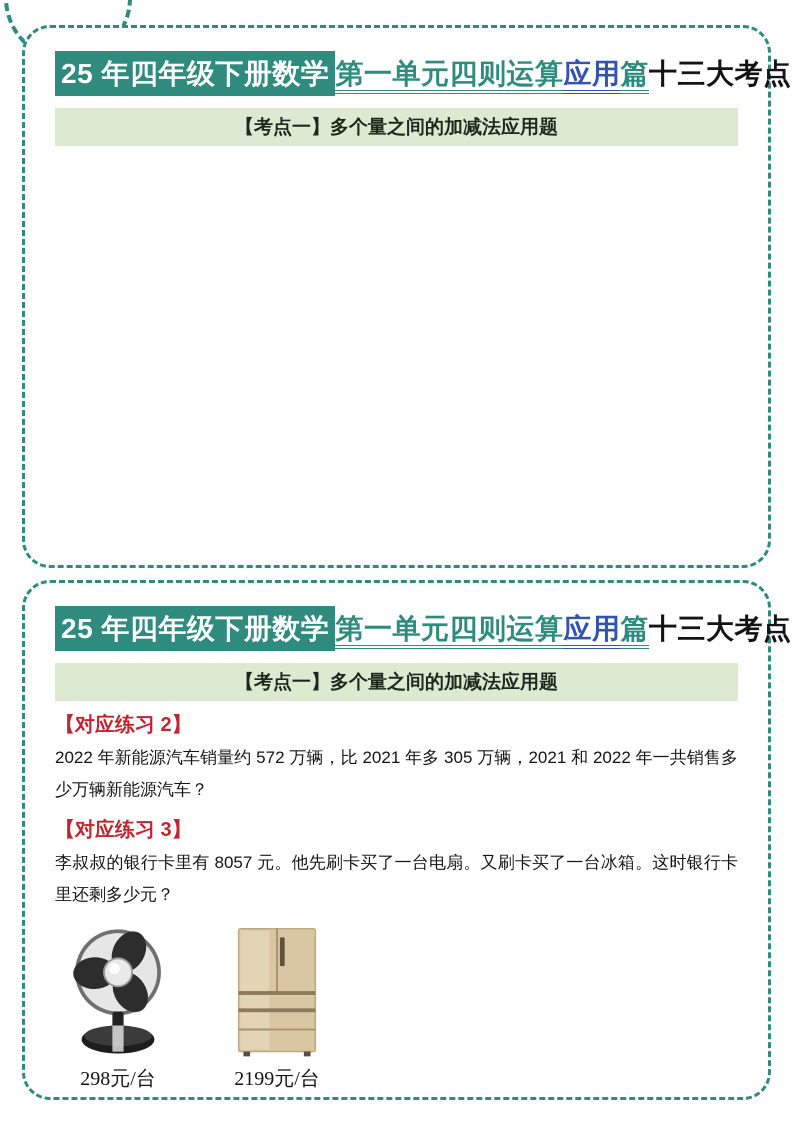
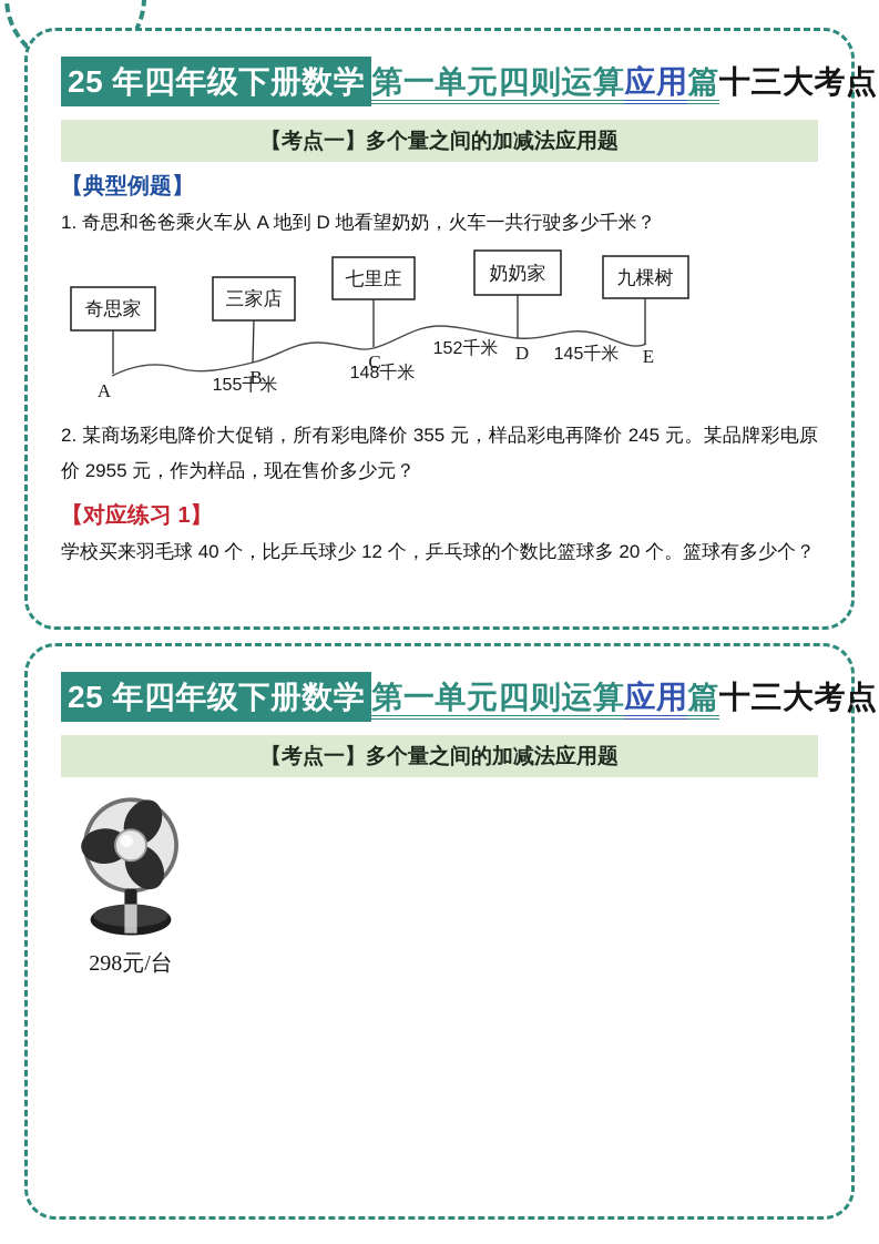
  25 年四年级下册数学 第一单元四则运算应用篇十三大考点
  【考点一】多个量之间的加减法应用题
+ 【典型例题】
+ 1. 奇思和爸爸乘火车从 A 地到 D 地看望奶奶，火车一共行驶多少千米？
+ 奇思家
+ 三家店
+ 七里庄
+ 奶奶家
+ 九棵树
+ A
+ B
+ C
+ D
+ E
+ 155千米
+ 148千米
+ 152千米
+ 145千米
+ 2. 某商场彩电降价大促销，所有彩电降价 355 元，样品彩电再降价 245 元。某品牌彩电原价 2955 元，作为样品，现在售价多少元？
+ 【对应练习 1】
+ 学校买来羽毛球 40 个，比乒乓球少 12 个，乒乓球的个数比篮球多 20 个。篮球有多少个？
  25 年四年级下册数学 第一单元四则运算应用篇十三大考点
  【考点一】多个量之间的加减法应用题
- 【对应练习 2】
- 2022 年新能源汽车销量约 572 万辆，比 2021 年多 305 万辆，2021 和 2022 年一共销售多少万辆新能源汽车？
- 【对应练习 3】
- 李叔叔的银行卡里有 8057 元。他先刷卡买了一台电扇。又刷卡买了一台冰箱。这时银行卡里还剩多少元？
  298元/台
- 2199元/台
